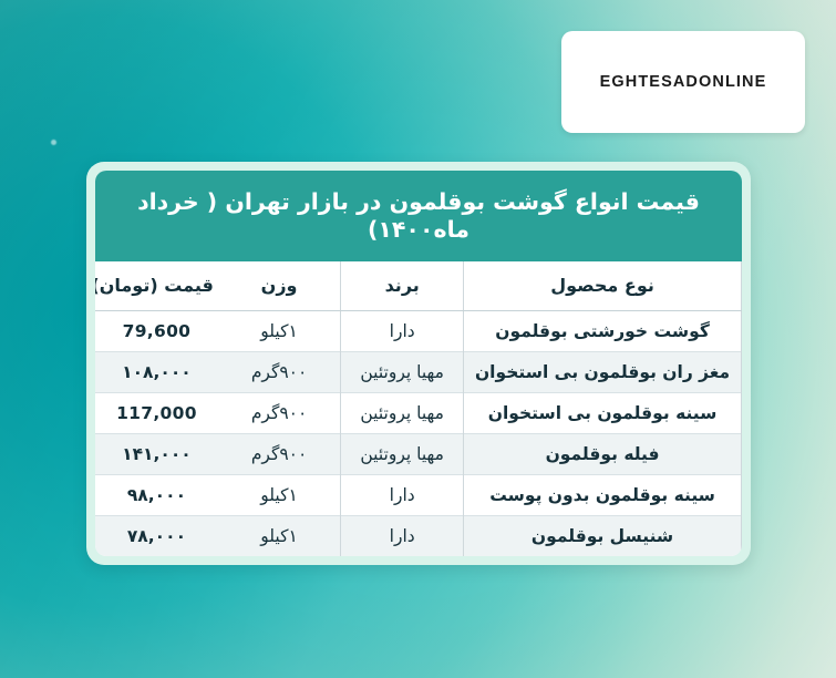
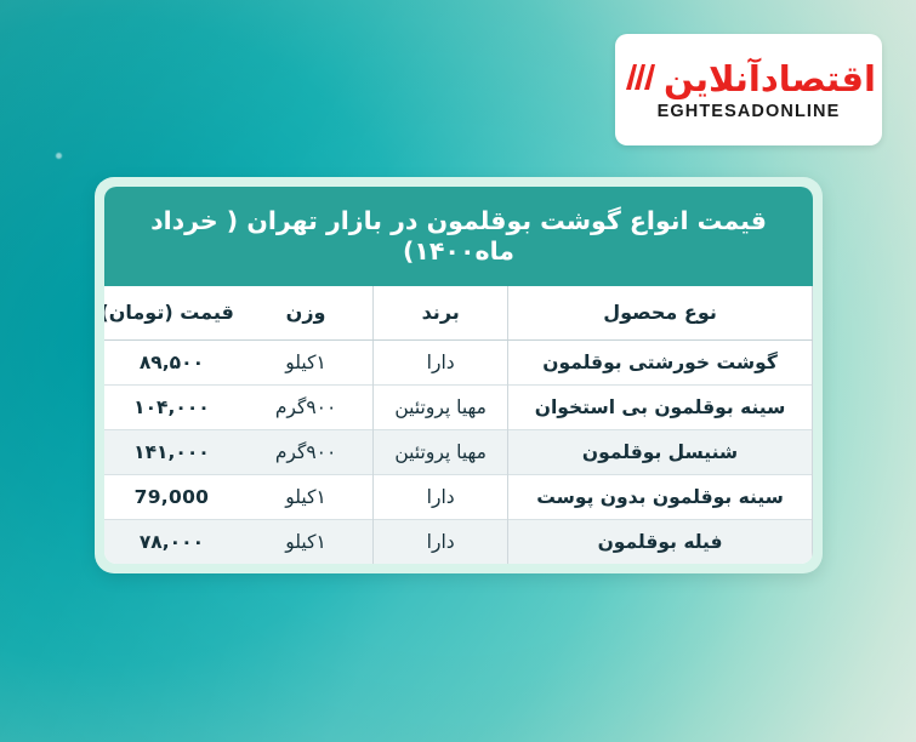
+ اقتصادآنلاین
  EGHTESADONLINE
  قیمت انواع گوشت بوقلمون در بازار تهران ( خرداد ماه۱۴۰۰)
  نوع محصول	برند	وزن	قیمت (تومان)
- گوشت خورشتی بوقلمون	دارا	۱کیلو	79,600
+ گوشت خورشتی بوقلمون	دارا	۱کیلو	۸۹,۵۰۰
- مغز ران بوقلمون بی استخوان	مهیا پروتئین	۹۰۰گرم	۱۰۸,۰۰۰
- سینه بوقلمون بی استخوان	مهیا پروتئین	۹۰۰گرم	117,000
+ سینه بوقلمون بی استخوان	مهیا پروتئین	۹۰۰گرم	۱۰۴,۰۰۰
- فیله بوقلمون	مهیا پروتئین	۹۰۰گرم	۱۴۱,۰۰۰
+ شنیسل بوقلمون	مهیا پروتئین	۹۰۰گرم	۱۴۱,۰۰۰
- سینه بوقلمون بدون پوست	دارا	۱کیلو	۹۸,۰۰۰
+ سینه بوقلمون بدون پوست	دارا	۱کیلو	79,000
- شنیسل بوقلمون	دارا	۱کیلو	۷۸,۰۰۰
+ فیله بوقلمون	دارا	۱کیلو	۷۸,۰۰۰
